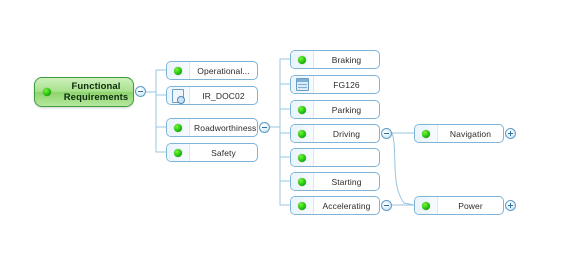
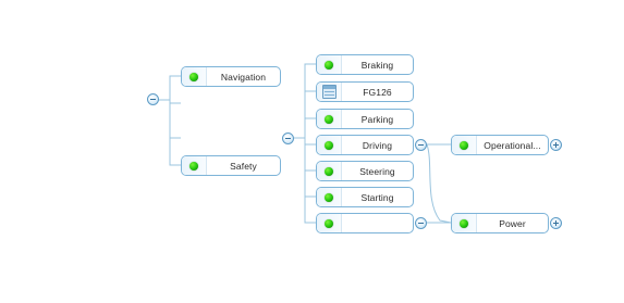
- Functional Requirements
- Operational...
+ Navigation
- IR_DOC02
- Roadworthiness
  Safety
  Braking
  FG126
  Parking
  Driving
+ Steering
  Starting
- Accelerating
- Navigation
+ Operational...
  Power
